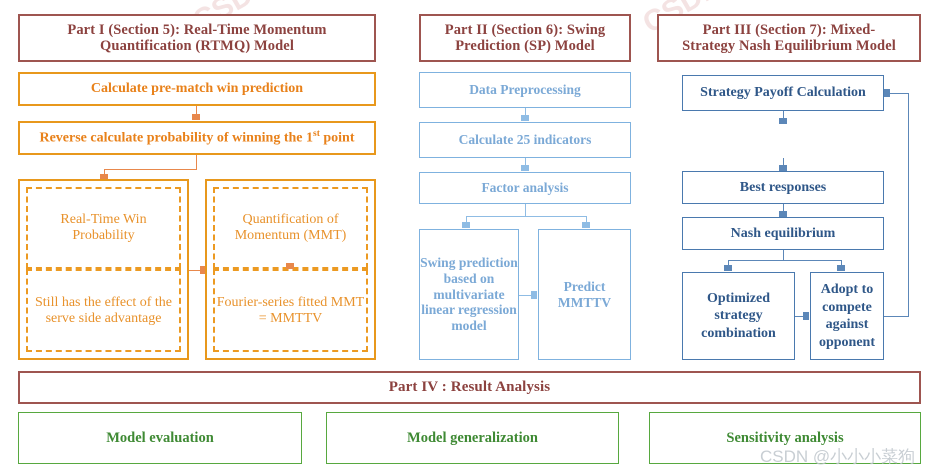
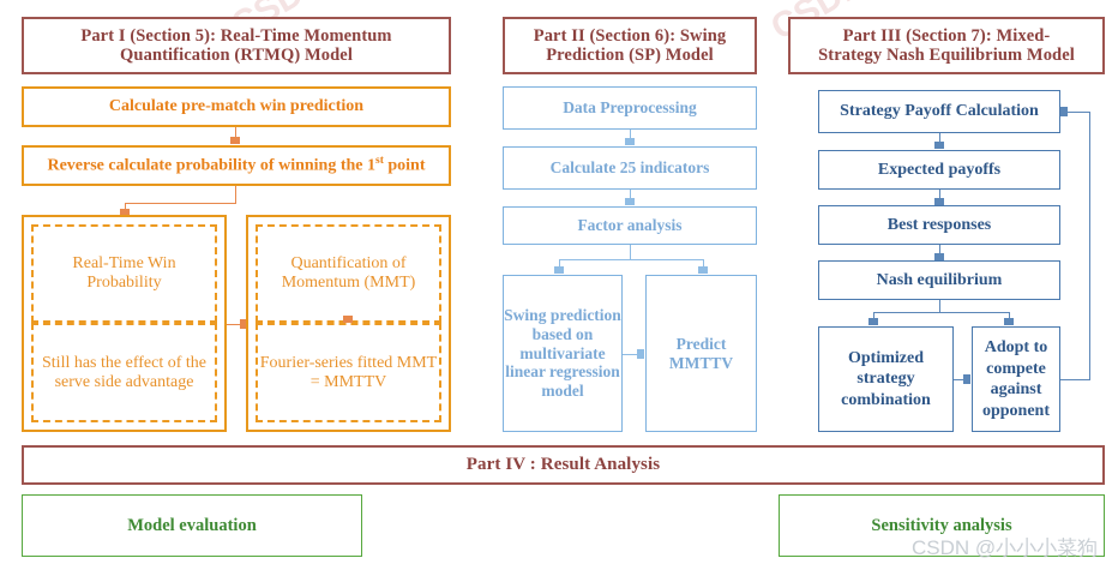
  Part I (Section 5): Real-Time Momentum
  Quantification (RTMQ) Model
  Calculate pre-match win prediction
  Reverse calculate probability of winning the 1st point
  Real-Time Win Probability
  Still has the effect of the serve side advantage
  Quantification of Momentum (MMT)
  Fourier-series fitted MMT = MMTTV
  Part II (Section 6): Swing
  Prediction (SP) Model
  Data Preprocessing
  Calculate 25 indicators
  Factor analysis
  Swing prediction based on multivariate linear regression model
  Predict MMTTV
  Part III (Section 7): Mixed-
  Strategy Nash Equilibrium Model
  Strategy Payoff Calculation
+ Expected payoffs
  Best responses
  Nash equilibrium
  Optimized strategy combination
  Adopt to compete against opponent
  Part IV : Result Analysis
  Model evaluation
- Model generalization
  Sensitivity analysis
  CSDN @小小小菜狗
